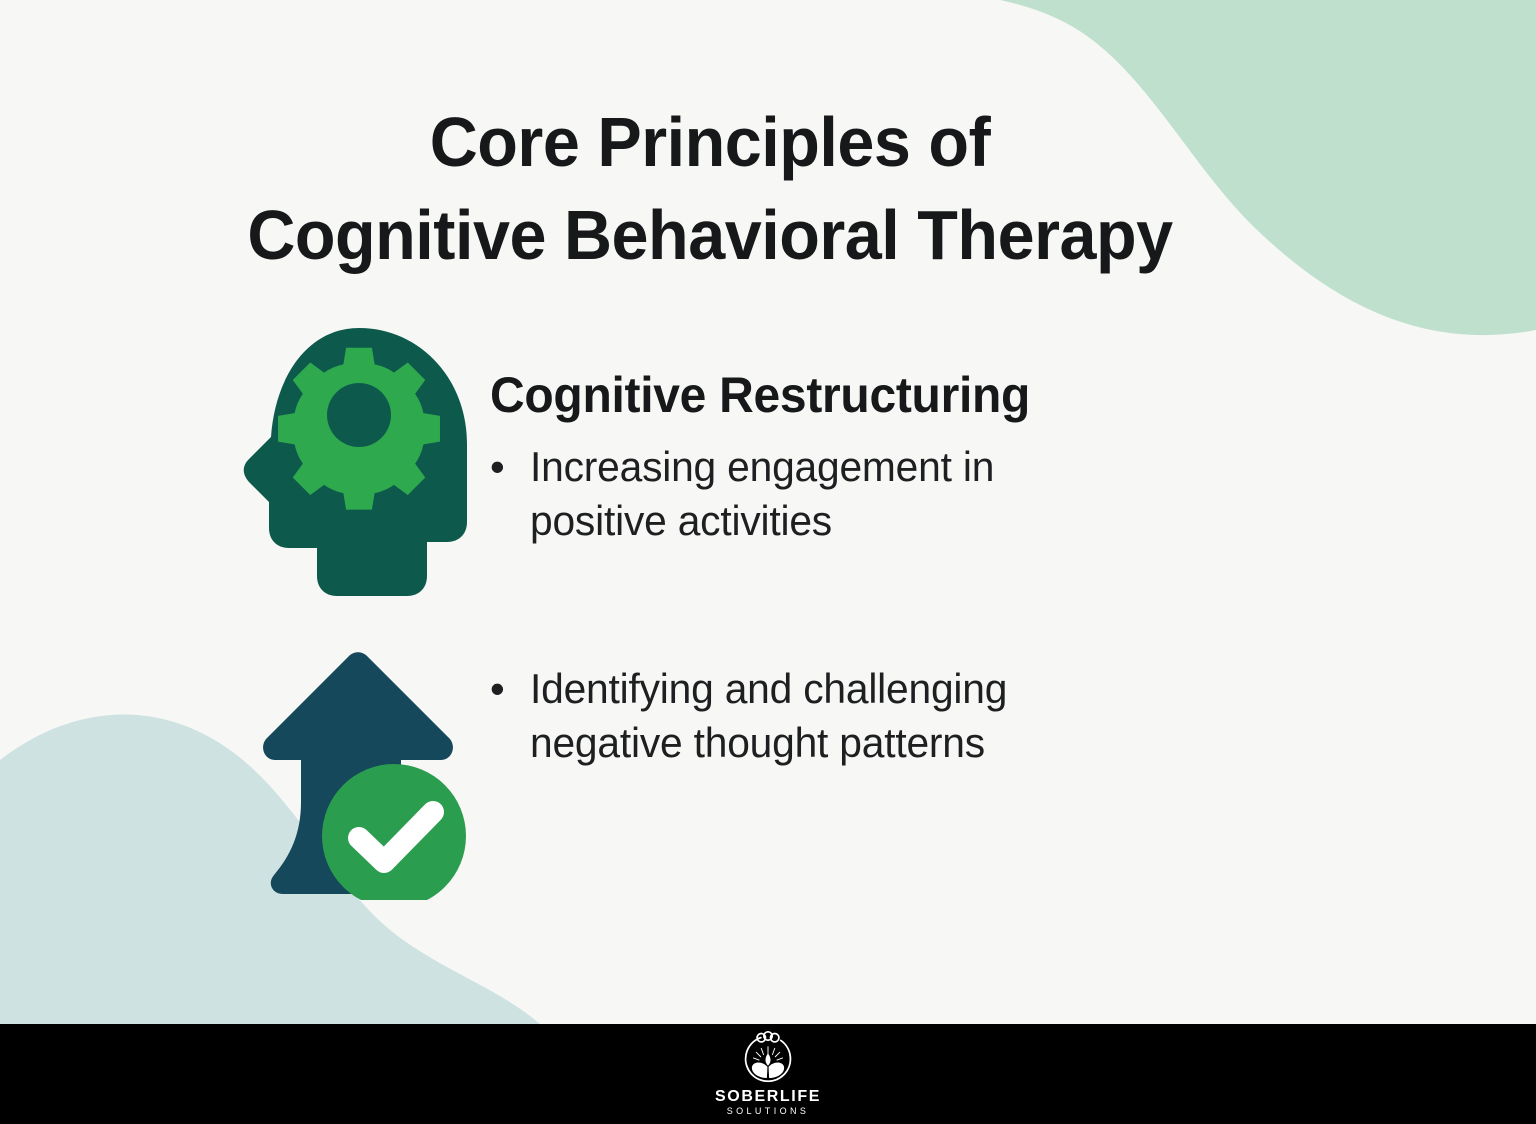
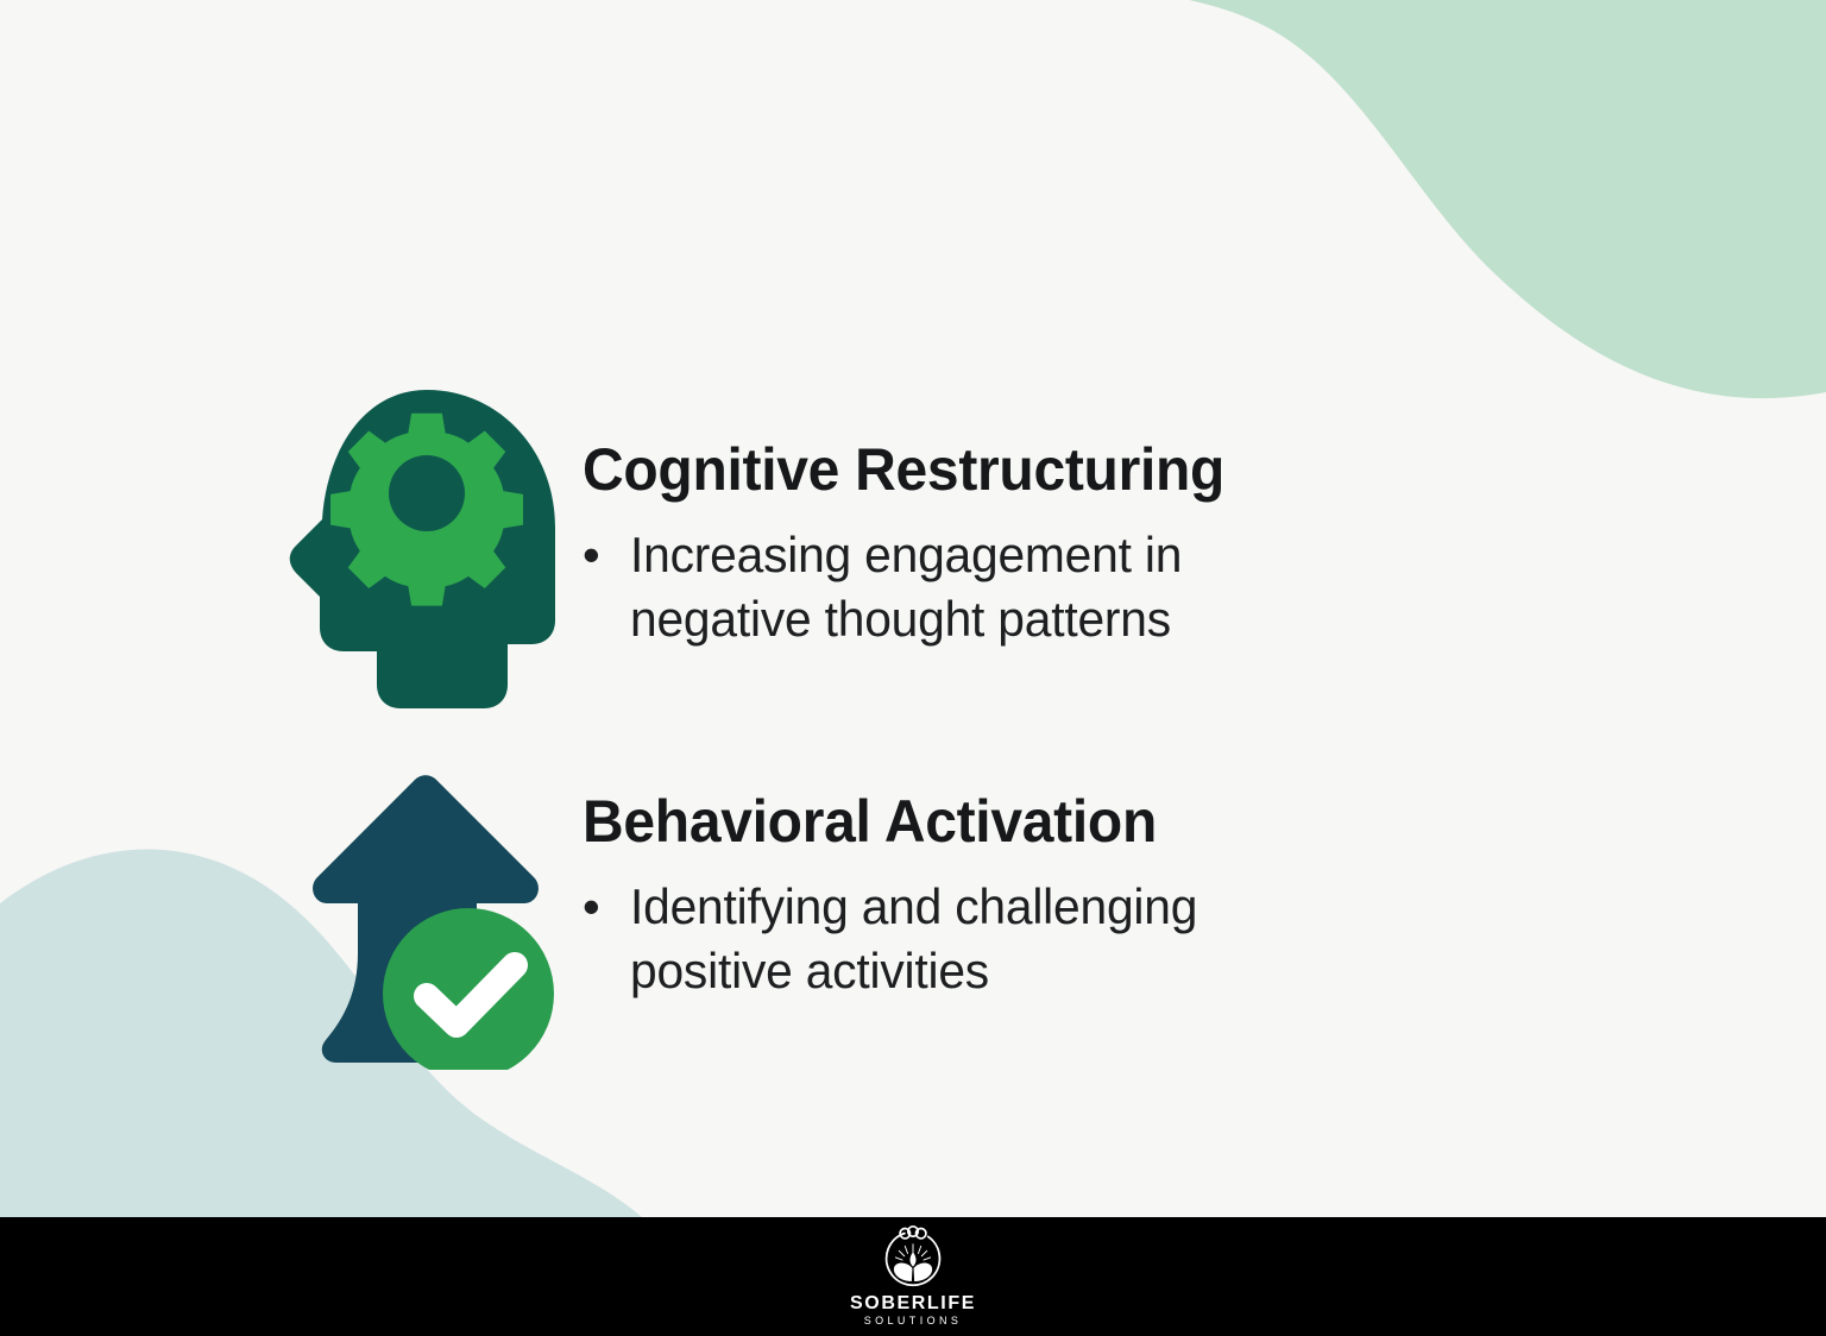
- Core Principles of
- Cognitive Behavioral Therapy
  Cognitive Restructuring
  •
  Increasing engagement in
- positive activities
+ negative thought patterns
+ Behavioral Activation
  •
  Identifying and challenging
- negative thought patterns
+ positive activities
  SOBERLIFE
  SOLUTIONS
